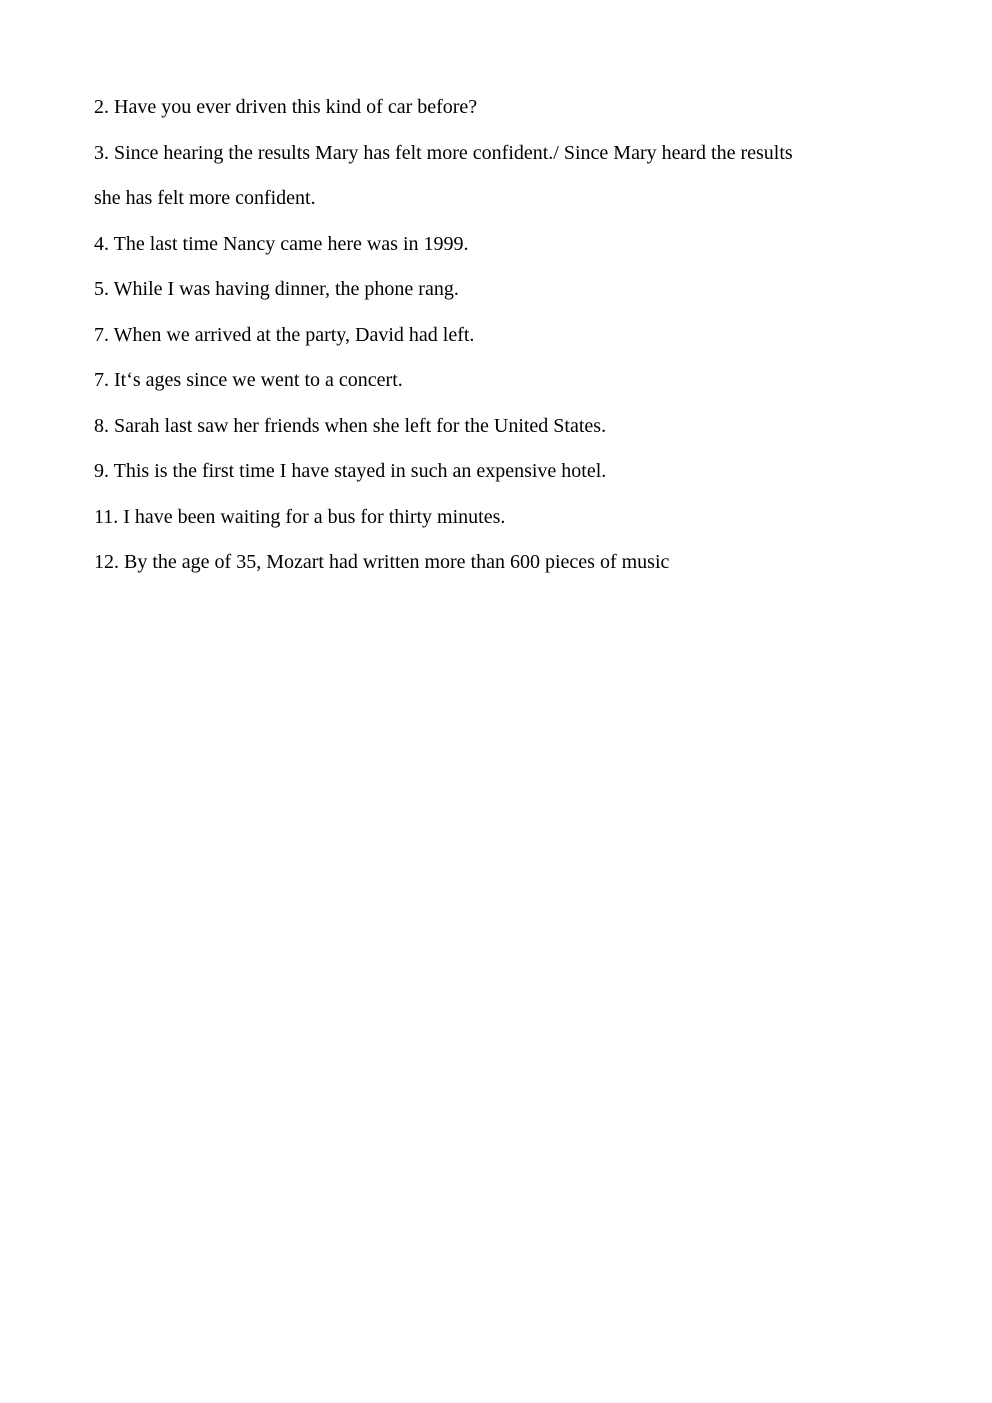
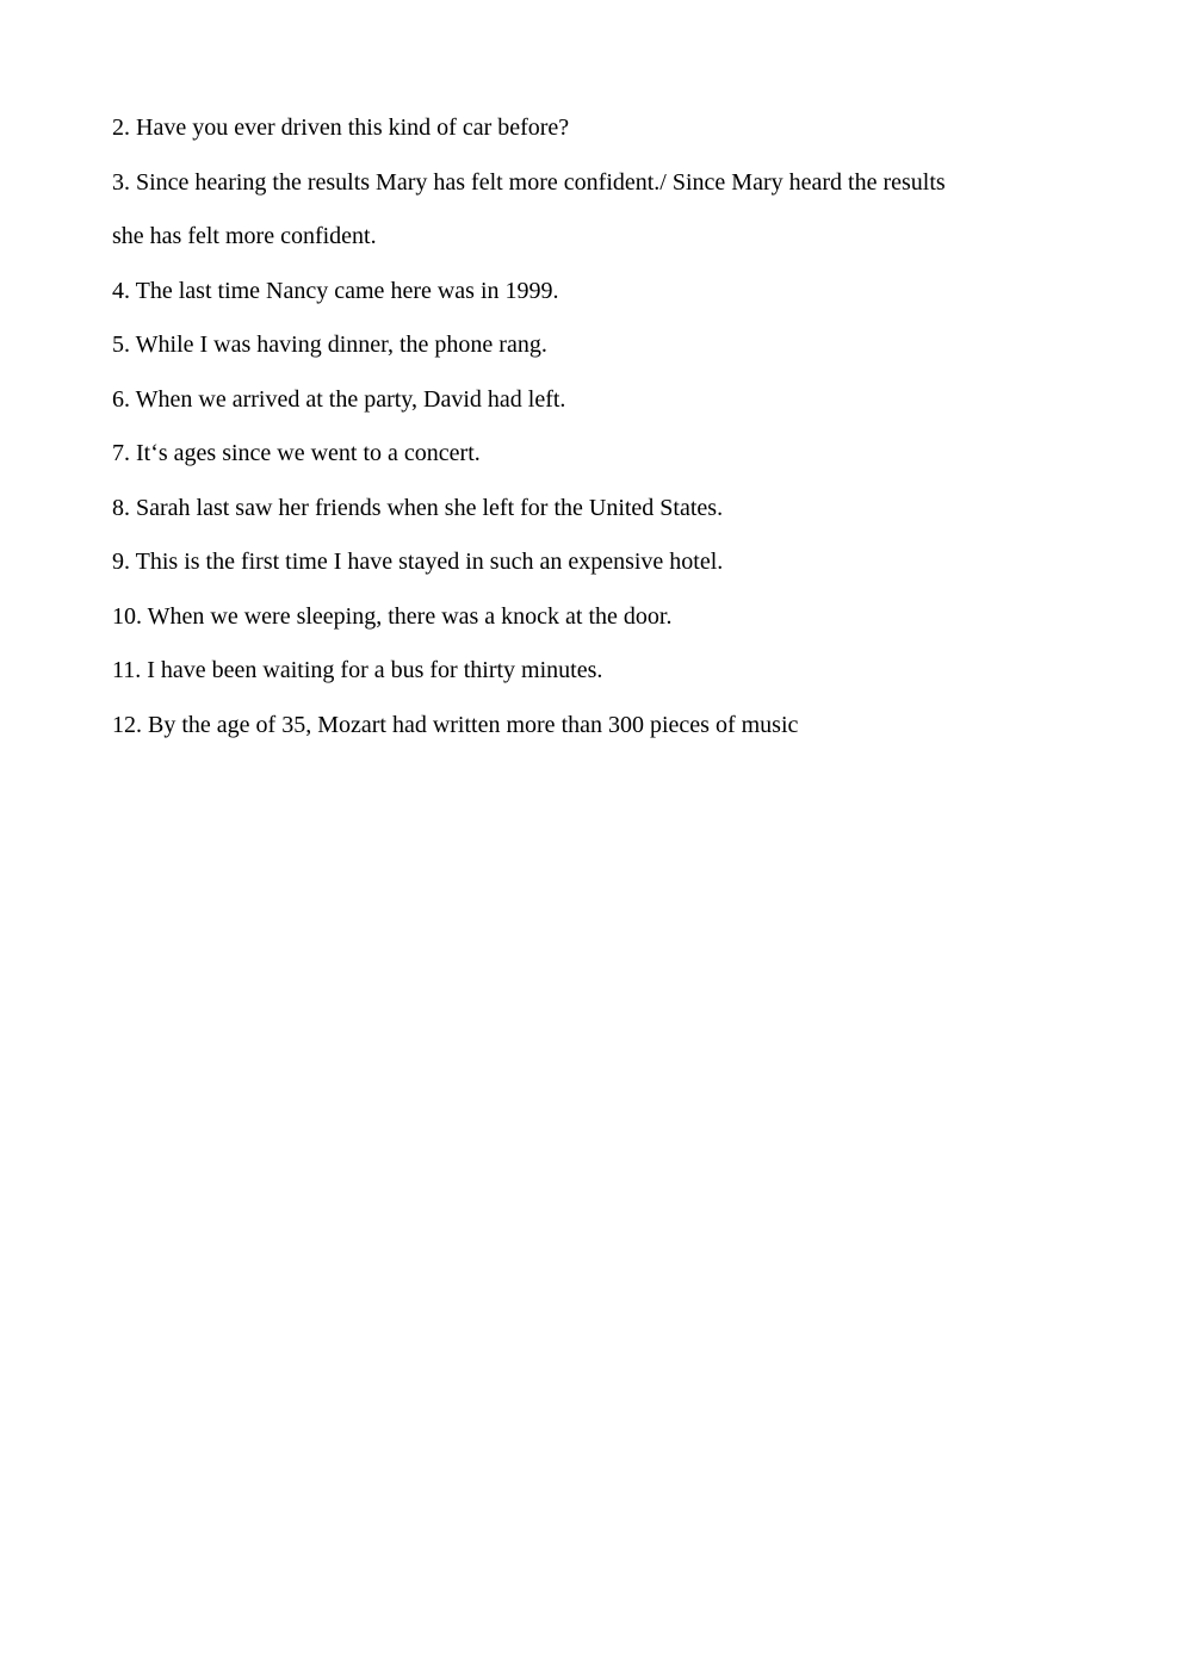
  2. Have you ever driven this kind of car before?
  3. Since hearing the results Mary has felt more confident./ Since Mary heard the results
  she has felt more confident.
  4. The last time Nancy came here was in 1999.
  5. While I was having dinner, the phone rang.
- 7. When we arrived at the party, David had left.
+ 6. When we arrived at the party, David had left.
  7. It‘s ages since we went to a concert.
  8. Sarah last saw her friends when she left for the United States.
  9. This is the first time I have stayed in such an expensive hotel.
+ 10. When we were sleeping, there was a knock at the door.
  11. I have been waiting for a bus for thirty minutes.
- 12. By the age of 35, Mozart had written more than 600 pieces of music
+ 12. By the age of 35, Mozart had written more than 300 pieces of music
